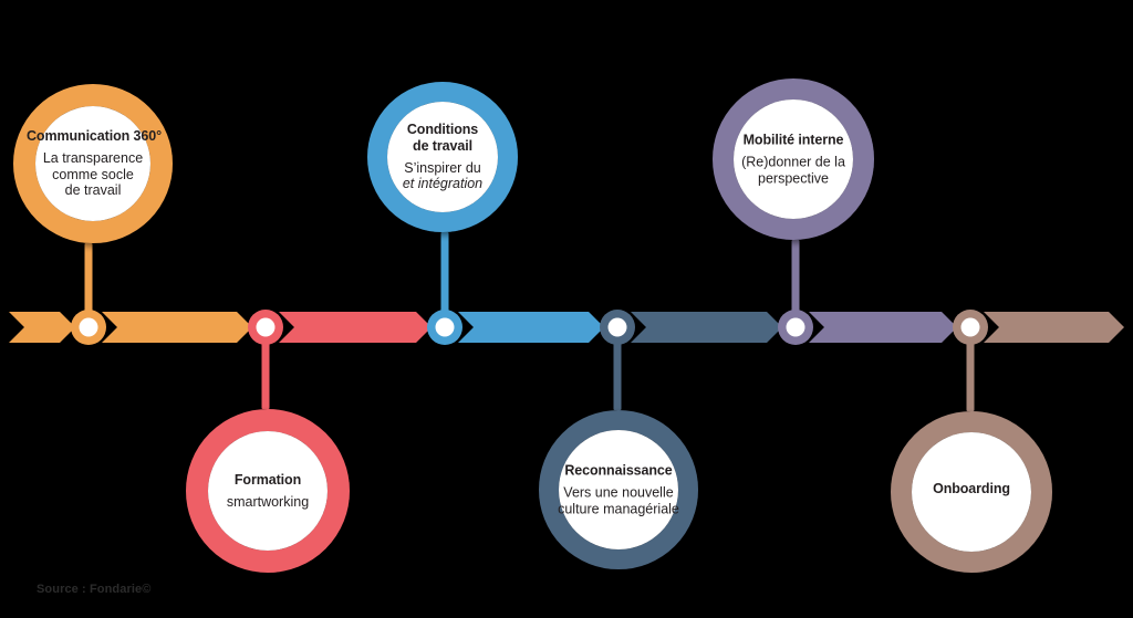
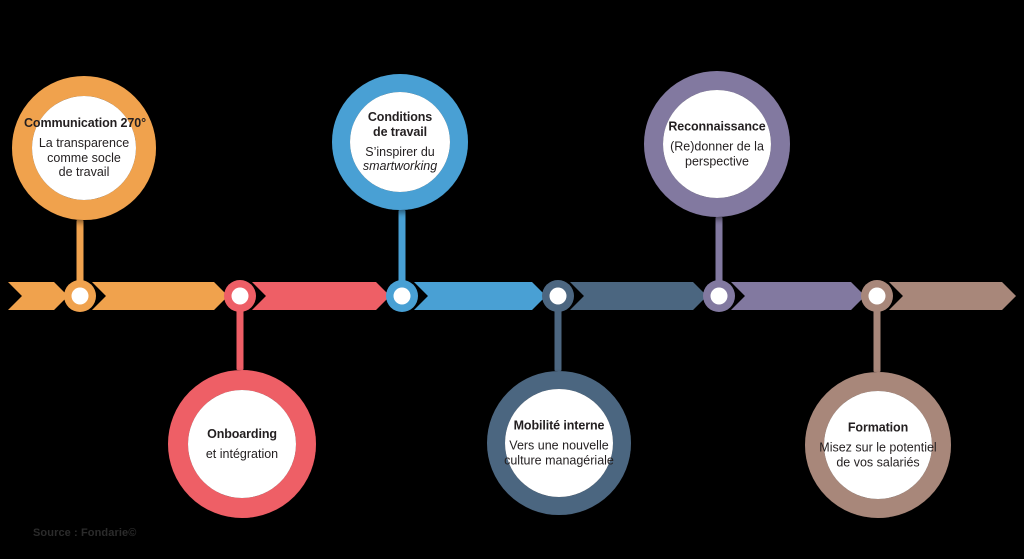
- Communication 360°
+ Communication 270°
  La transparence
  comme socle
  de travail
- Formation
+ Onboarding
- smartworking
+ et intégration
  Conditions
  de travail
  S’inspirer du
- et intégration
+ smartworking
- Reconnaissance
+ Mobilité interne
  Vers une nouvelle
  culture managériale
- Mobilité interne
+ Reconnaissance
  (Re)donner de la
  perspective
- Onboarding
+ Formation
+ Misez sur le potentiel
+ de vos salariés
  Source : Fondarie©
